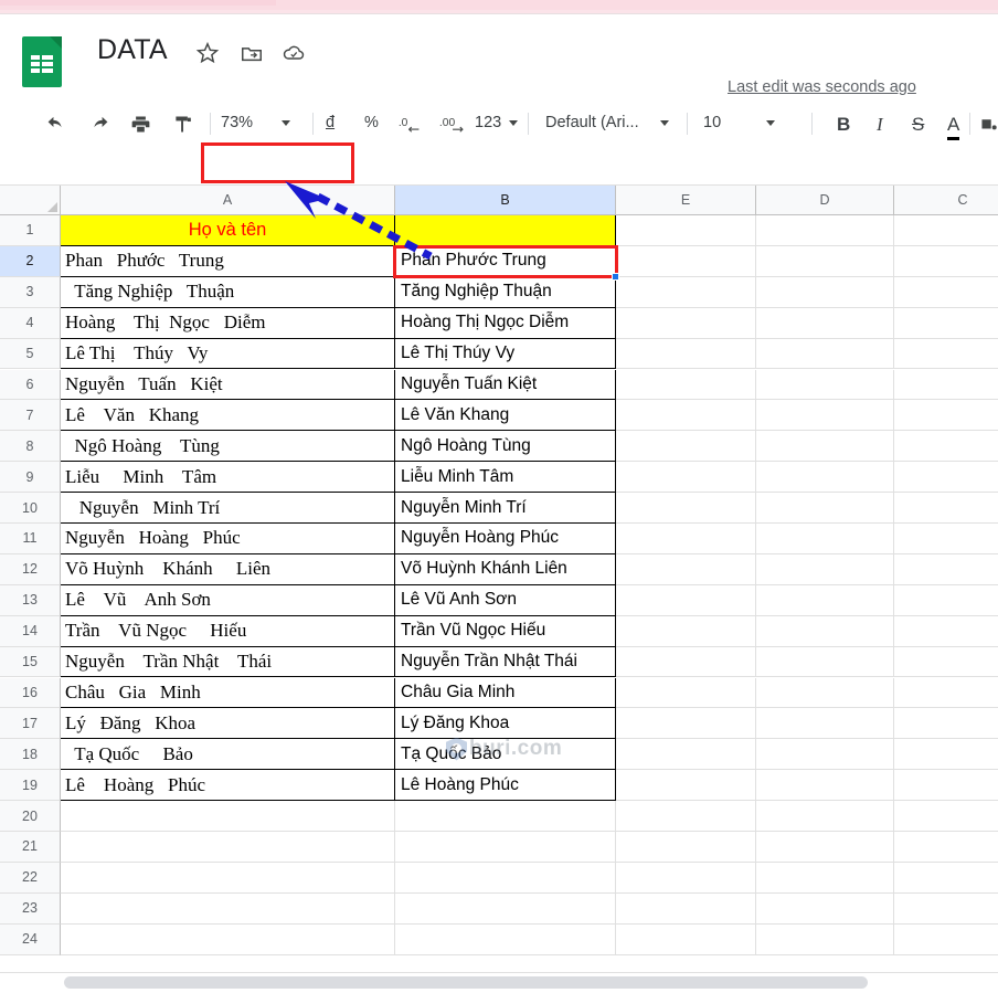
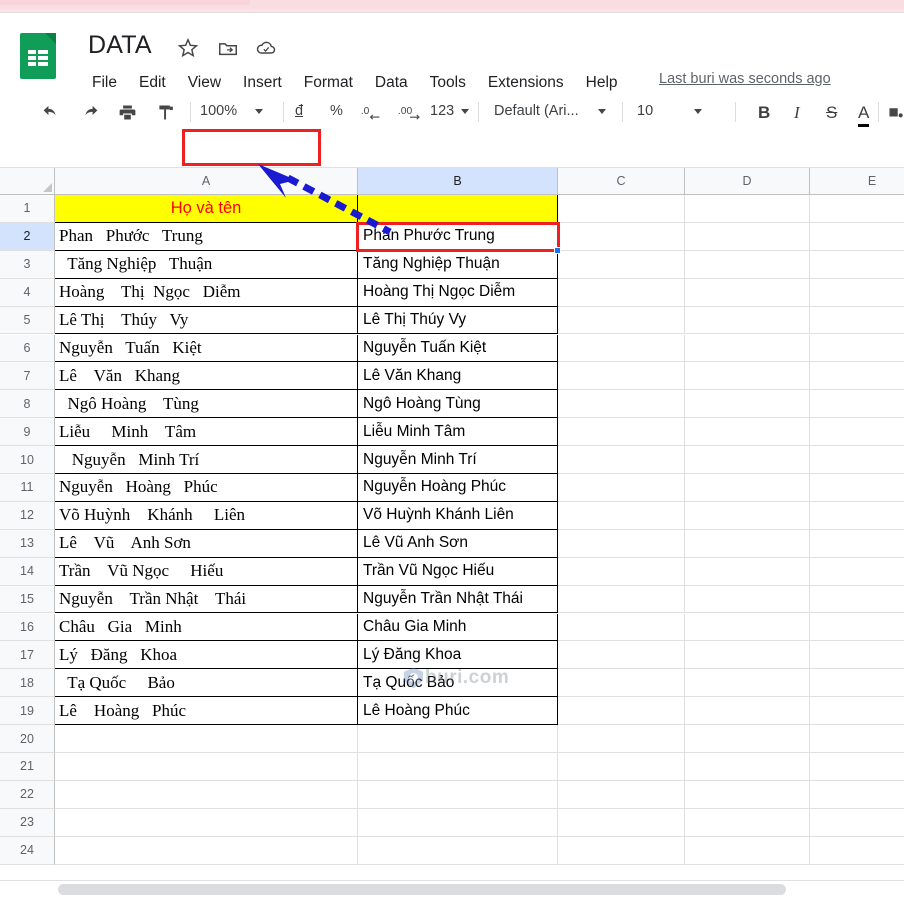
  DATA
+ File
+ Edit
+ View
+ Insert
+ Format
+ Data
+ Tools
+ Extensions
+ Help
- Last edit was seconds ago
+ Last buri was seconds ago
- 73%
+ 100%
  đ
  %
  .0
  .00
  123
  Default (Ari...
  10
  B
  I
  S
  A
  A
  B
- E
+ C
  D
- C
+ E
  1
  2
  3
  4
  5
  6
  7
  8
  9
  10
  11
  12
  13
  14
  15
  16
  17
  18
  19
  20
  21
  22
  23
  24
  Họ và tên
  Phan Phước Trung
  Phan Phước Trung
  Tăng Nghiệp Thuận
  Tăng Nghiệp Thuận
  Hoàng Thị Ngọc Diễm
  Hoàng Thị Ngọc Diễm
  Lê Thị Thúy Vy
  Lê Thị Thúy Vy
  Nguyễn Tuấn Kiệt
  Nguyễn Tuấn Kiệt
  Lê Văn Khang
  Lê Văn Khang
  Ngô Hoàng Tùng
  Ngô Hoàng Tùng
  Liễu Minh Tâm
  Liễu Minh Tâm
  Nguyễn Minh Trí
  Nguyễn Minh Trí
  Nguyễn Hoàng Phúc
  Nguyễn Hoàng Phúc
  Võ Huỳnh Khánh Liên
  Võ Huỳnh Khánh Liên
  Lê Vũ Anh Sơn
  Lê Vũ Anh Sơn
  Trần Vũ Ngọc Hiếu
  Trần Vũ Ngọc Hiếu
  Nguyễn Trần Nhật Thái
  Nguyễn Trần Nhật Thái
  Châu Gia Minh
  Châu Gia Minh
  Lý Đăng Khoa
  Lý Đăng Khoa
  Tạ Quốc Bảo
  Tạ Quốc Bảo
  Lê Hoàng Phúc
  Lê Hoàng Phúc
  buri.com
